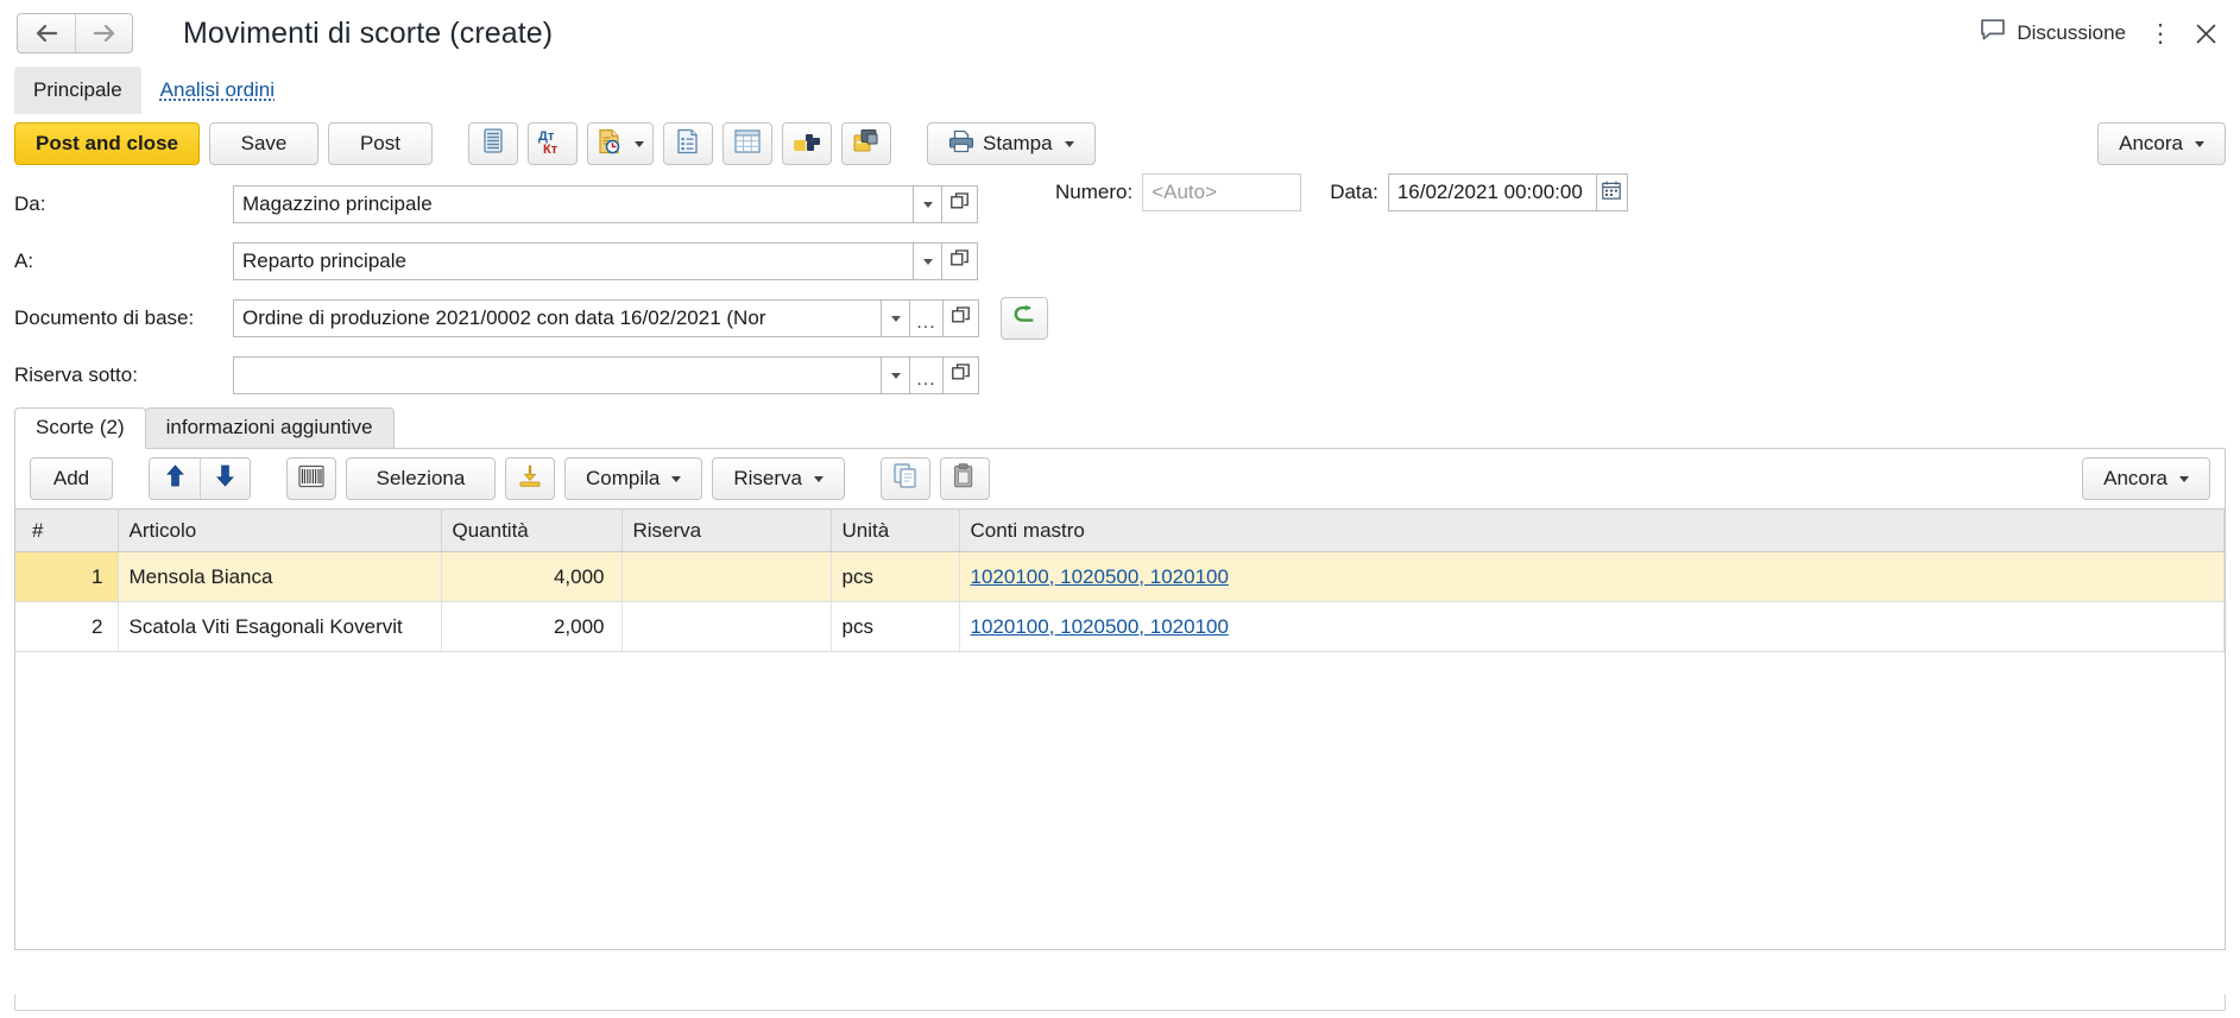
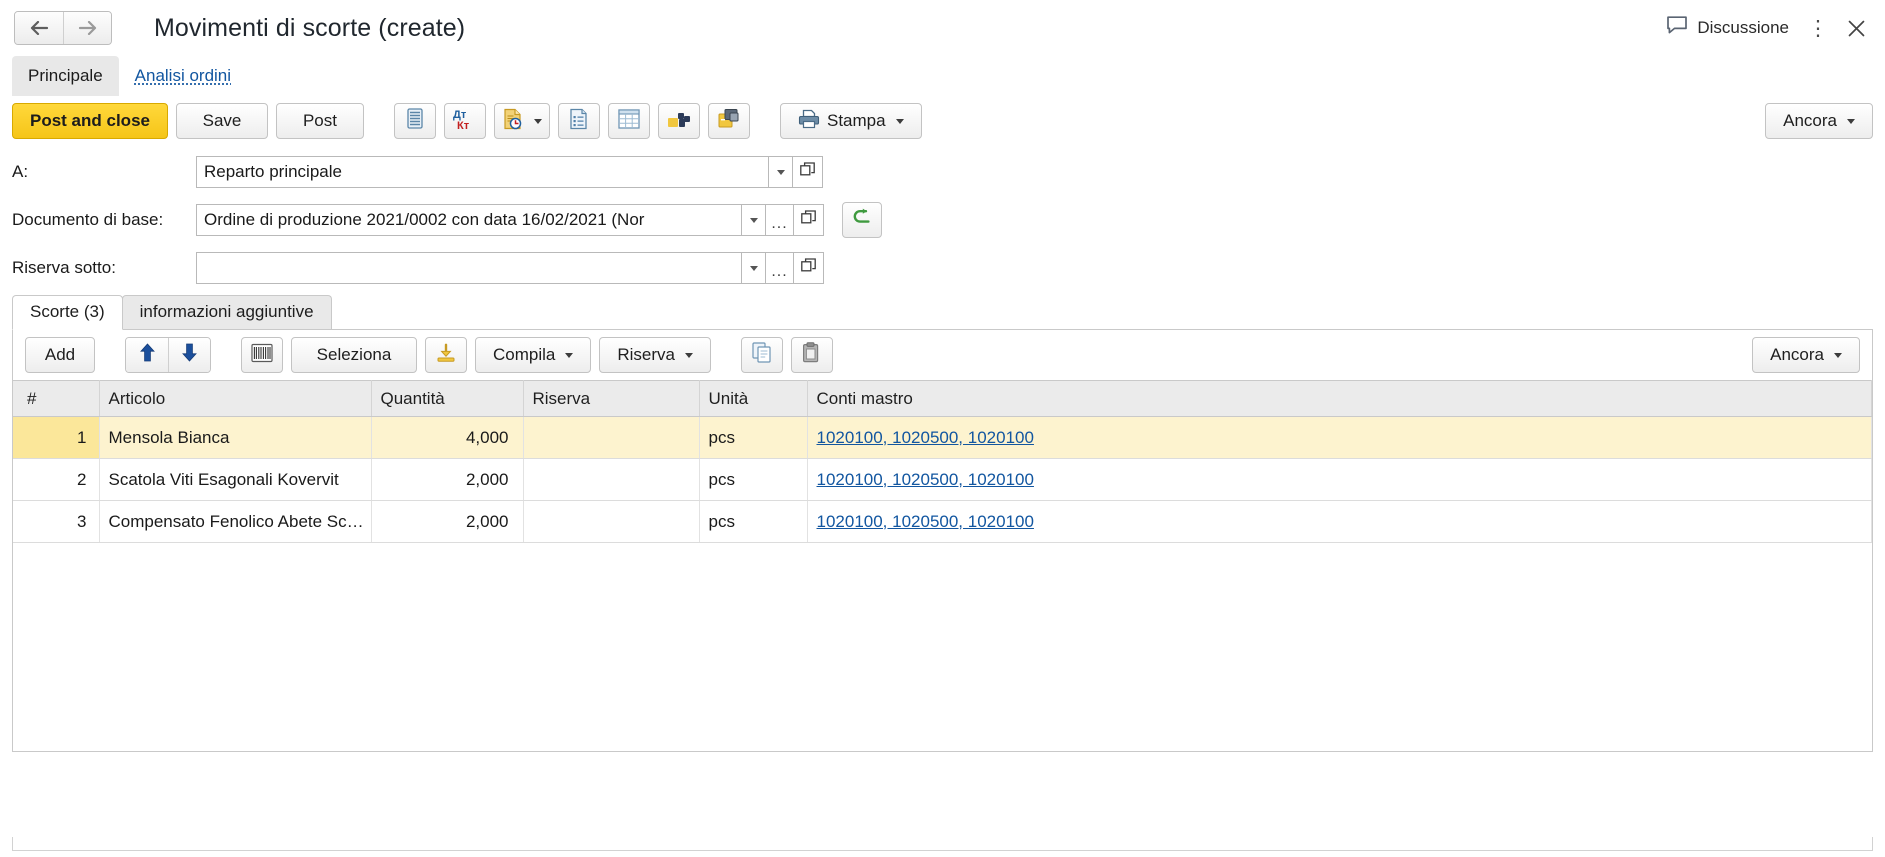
  Movimenti di scorte (create)
  Discussione
  ⋮
  Principale
  Analisi ordini
  Post and close
  Save
  Post
  Дт
  Кт
  Stampa
  Ancora
- Da:
- Magazzino principale
- Numero:
- <Auto>
- Data:
- 16/02/2021 00:00:00
  A:
  Reparto principale
  Documento di base:
  Ordine di produzione 2021/0002 con data 16/02/2021 (Nor
  ...
  Riserva sotto:
  ...
- Scorte (2)
+ Scorte (3)
  informazioni aggiuntive
  Add
  Seleziona
  Compila
  Riserva
  Ancora
  #	Articolo	Quantità	Riserva	Unità	Conti mastro
  1	Mensola Bianca	4,000		pcs	1020100, 1020500, 1020100
  2	Scatola Viti Esagonali Kovervit	2,000		pcs	1020100, 1020500, 1020100
+ 3	Compensato Fenolico Abete Sc…	2,000		pcs	1020100, 1020500, 1020100
